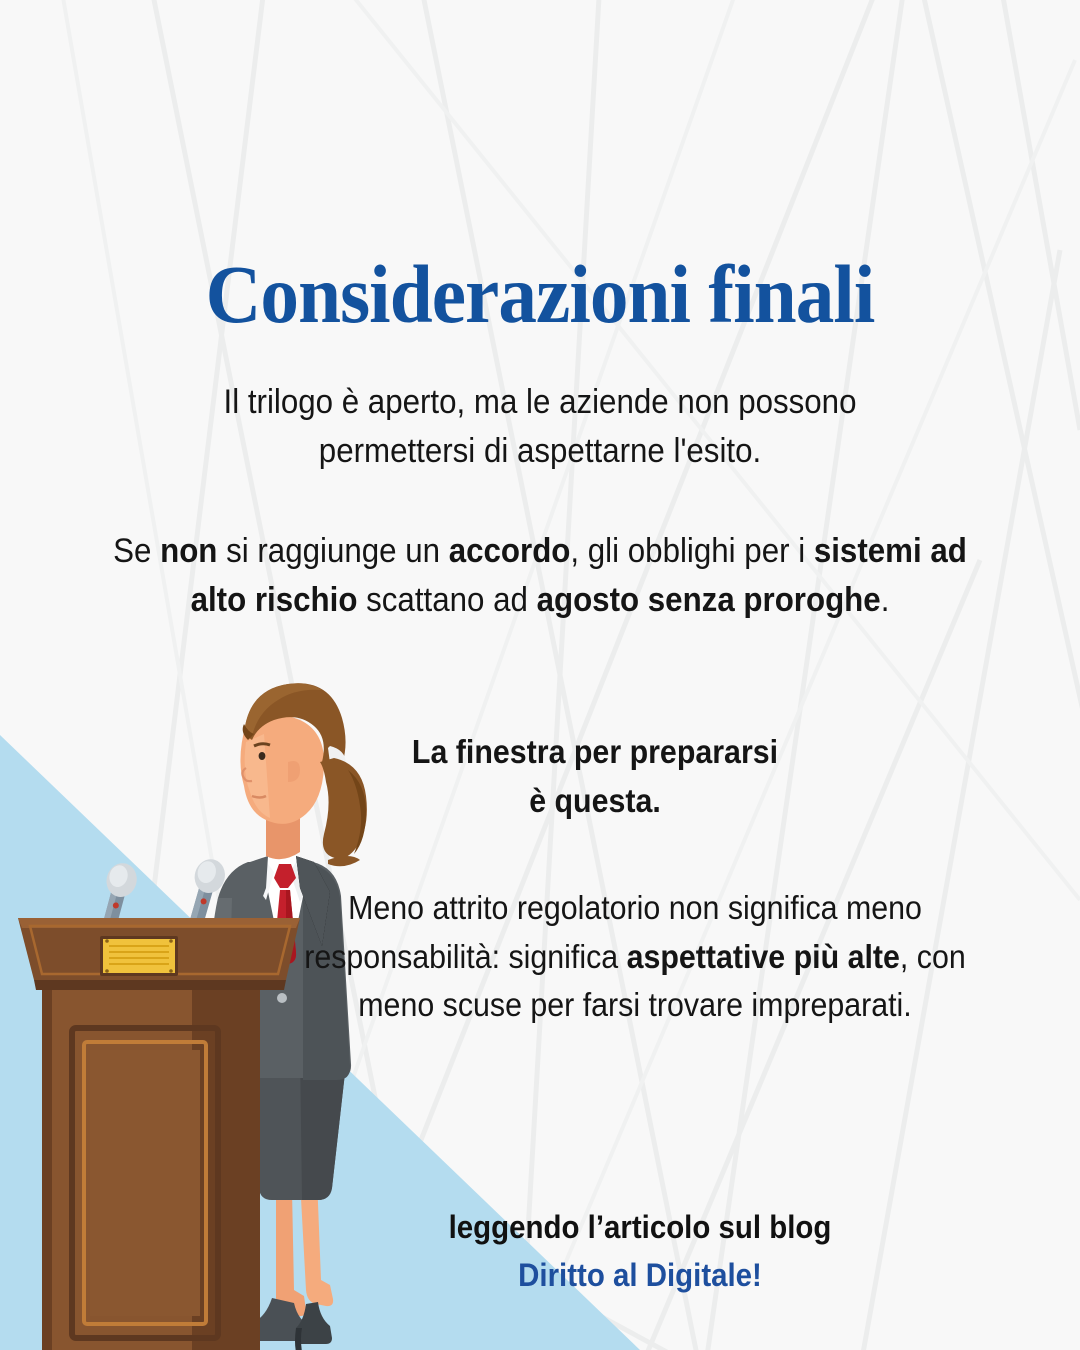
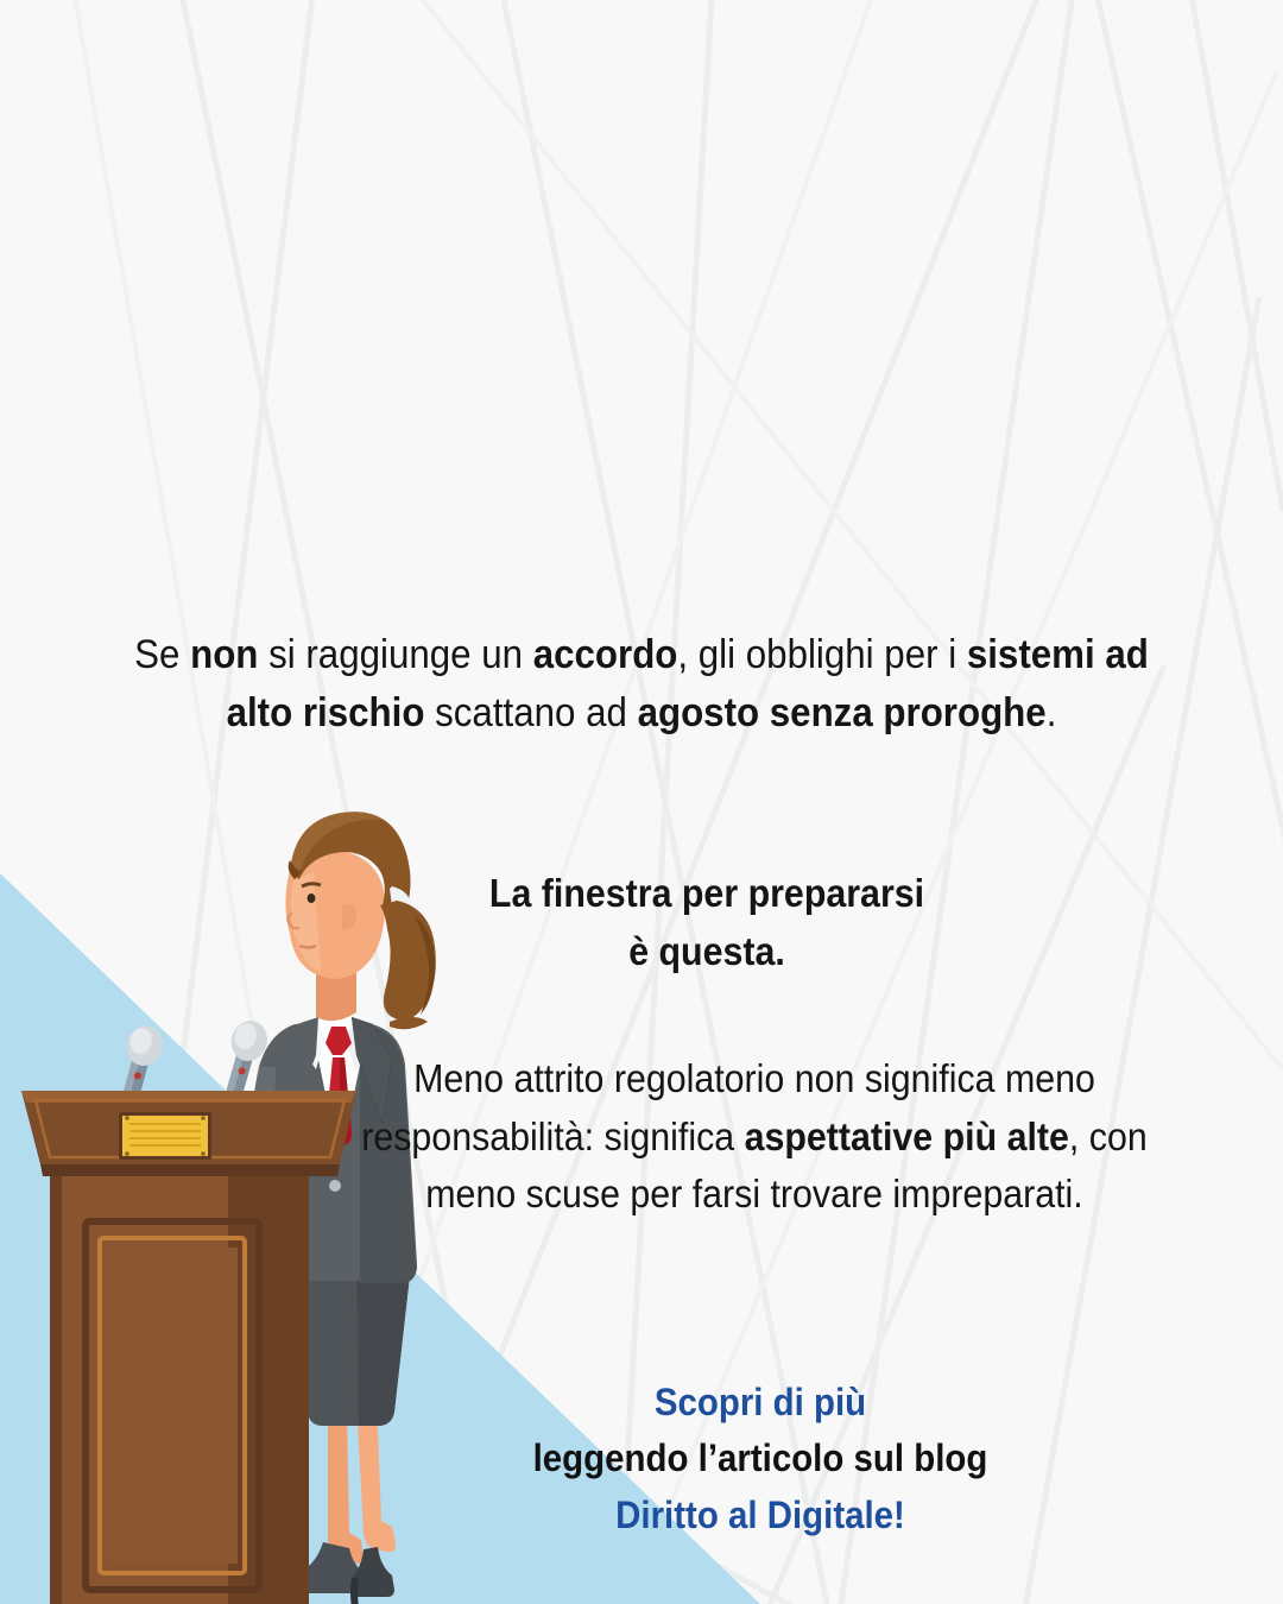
- Considerazioni finali
- Il trilogo è aperto, ma le aziende non possono
- permettersi di aspettarne l'esito.
  Se non si raggiunge un accordo, gli obblighi per i sistemi ad alto rischio scattano ad agosto senza proroghe.
  La finestra per prepararsi
  è questa.
  Meno attrito regolatorio non significa meno responsabilità: significa aspettative più alte, con meno scuse per farsi trovare impreparati.
+ Scopri di più
  leggendo l’articolo sul blog
  Diritto al Digitale!
